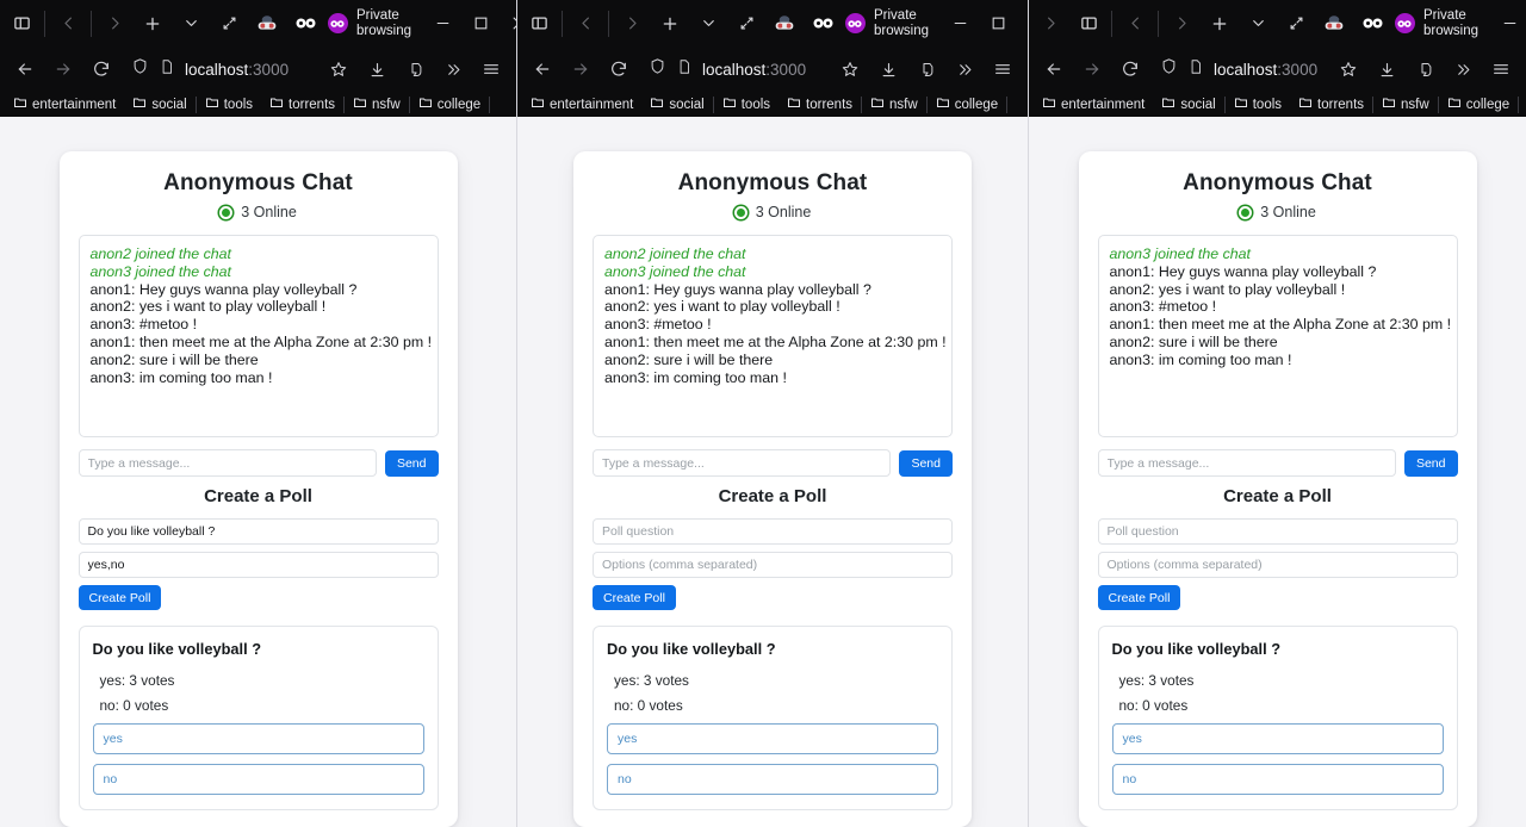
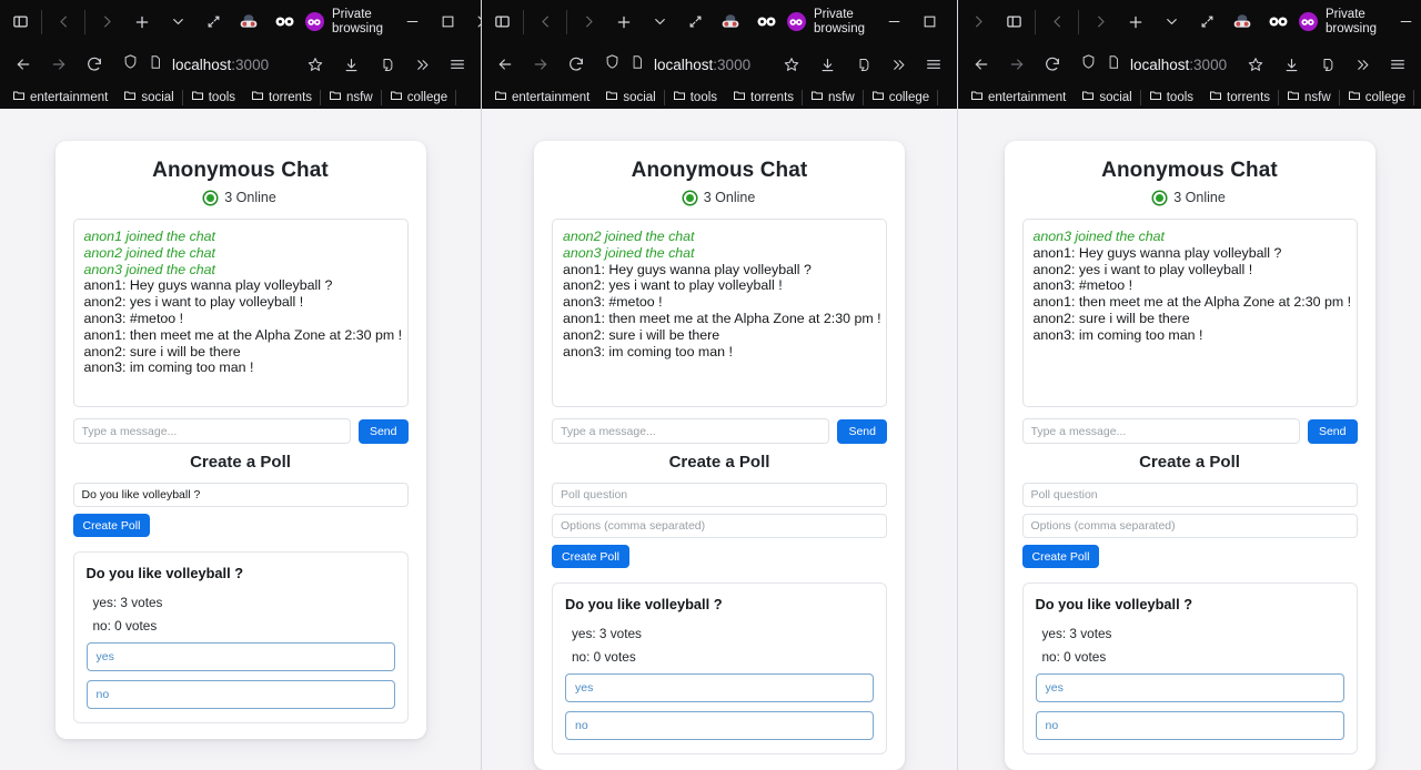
  Private browsing
  localhost:3000
  entertainment
  social
  tools
  torrents
  nsfw
  college
  Anonymous Chat
  3 Online
+ anon1 joined the chat
  anon2 joined the chat
  anon3 joined the chat
  anon1: Hey guys wanna play volleyball ?
  anon2: yes i want to play volleyball !
  anon3: #metoo !
  anon1: then meet me at the Alpha Zone at 2:30 pm !
  anon2: sure i will be there
  anon3: im coming too man !
  Type a message...
  Send
  Create a Poll
  Do you like volleyball ?
- yes,no
  Create Poll
  Do you like volleyball ?
  yes: 3 votes
  no: 0 votes
  yes
  no
  Private browsing
  localhost:3000
  entertainment
  social
  tools
  torrents
  nsfw
  college
  Anonymous Chat
  3 Online
  anon2 joined the chat
  anon3 joined the chat
  anon1: Hey guys wanna play volleyball ?
  anon2: yes i want to play volleyball !
  anon3: #metoo !
  anon1: then meet me at the Alpha Zone at 2:30 pm !
  anon2: sure i will be there
  anon3: im coming too man !
  Type a message...
  Send
  Create a Poll
  Poll question
  Options (comma separated)
  Create Poll
  Do you like volleyball ?
  yes: 3 votes
  no: 0 votes
  yes
  no
  Private browsing
  localhost:3000
  entertainment
  social
  tools
  torrents
  nsfw
  college
  Anonymous Chat
  3 Online
  anon3 joined the chat
  anon1: Hey guys wanna play volleyball ?
  anon2: yes i want to play volleyball !
  anon3: #metoo !
  anon1: then meet me at the Alpha Zone at 2:30 pm !
  anon2: sure i will be there
  anon3: im coming too man !
  Type a message...
  Send
  Create a Poll
  Poll question
  Options (comma separated)
  Create Poll
  Do you like volleyball ?
  yes: 3 votes
  no: 0 votes
  yes
  no
